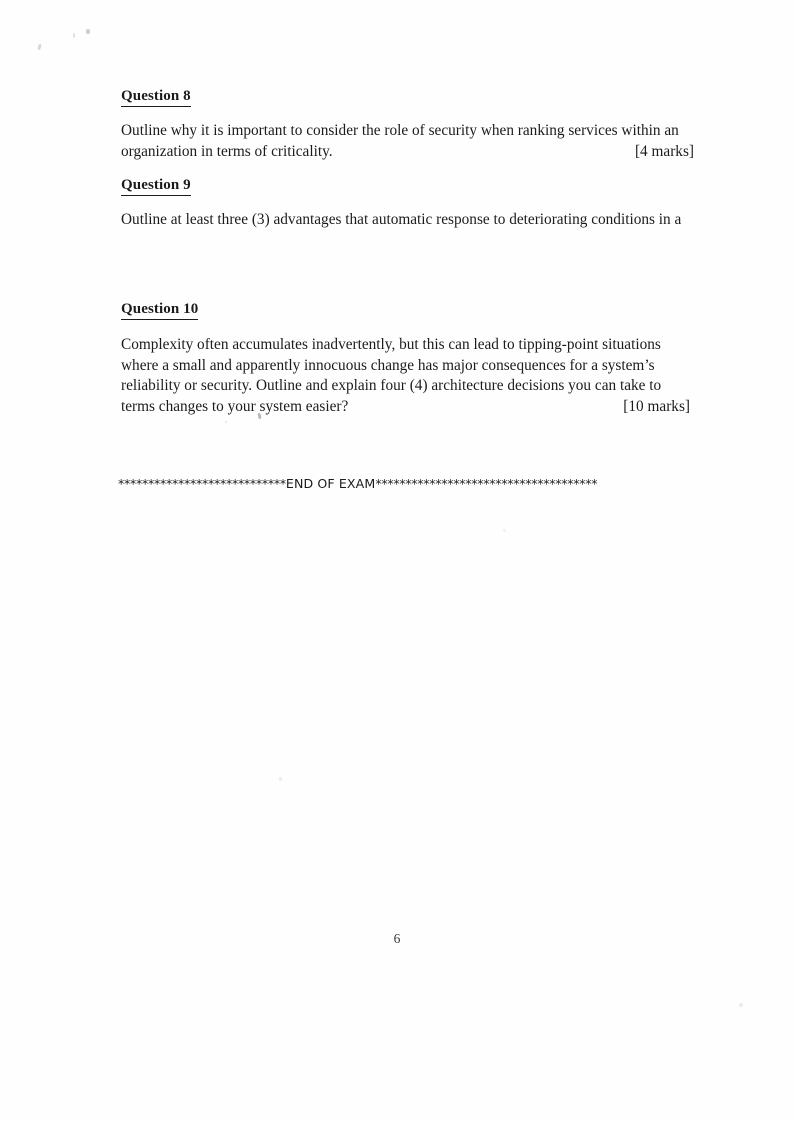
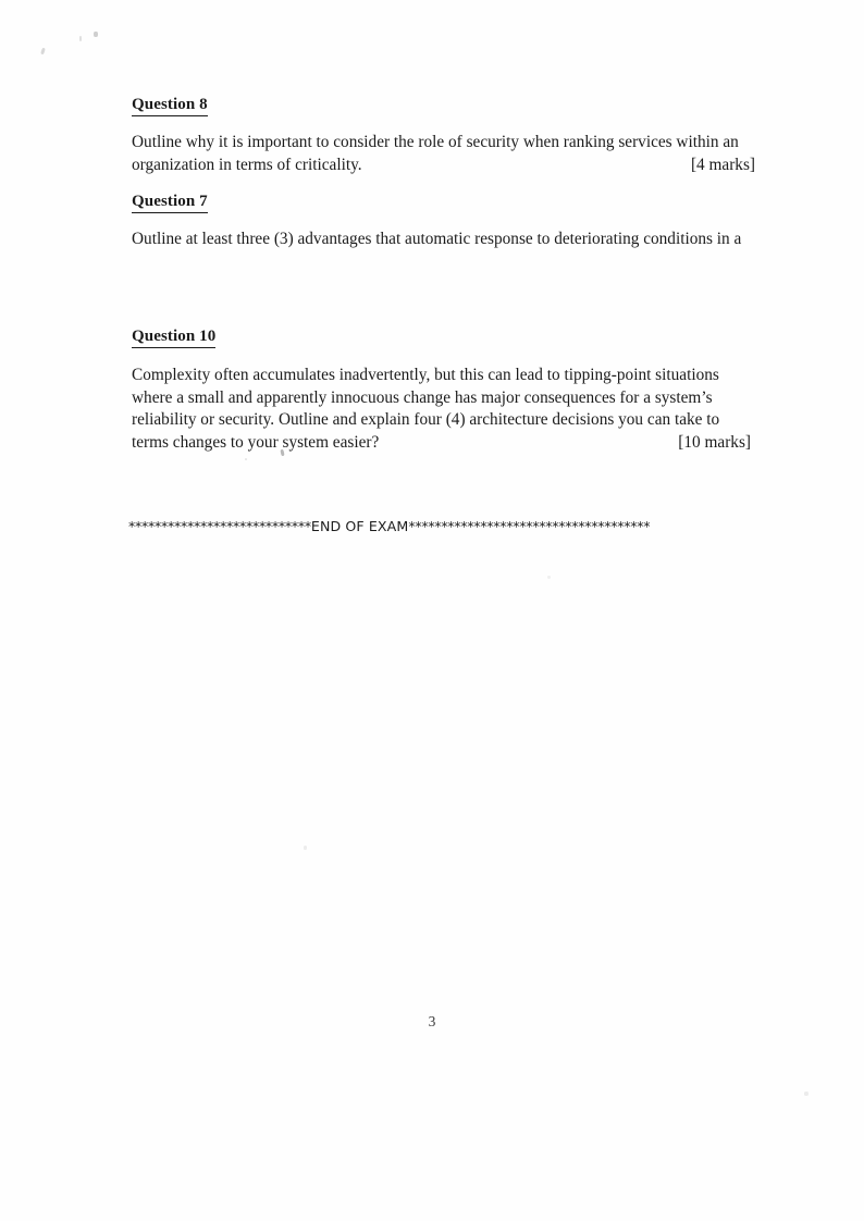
  Question 8
  Outline why it is important to consider the role of security when ranking services within an
  organization in terms of criticality.
  [4 marks]
- Question 9
+ Question 7
  Outline at least three (3) advantages that automatic response to deteriorating conditions in a
  Question 10
  Complexity often accumulates inadvertently, but this can lead to tipping-point situations
  where a small and apparently innocuous change has major consequences for a system’s
  reliability or security. Outline and explain four (4) architecture decisions you can take to
  terms changes to your system easier?
  [10 marks]
  ****************************END OF EXAM*************************************
- 6
+ 3
